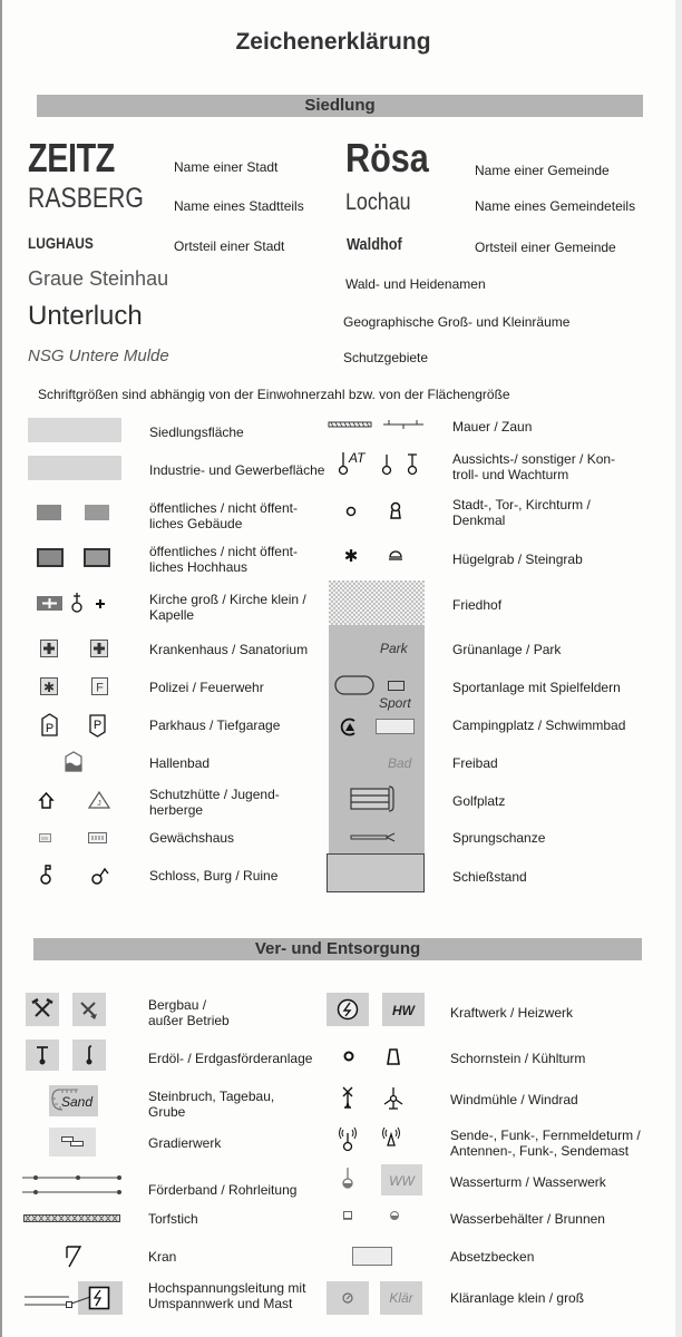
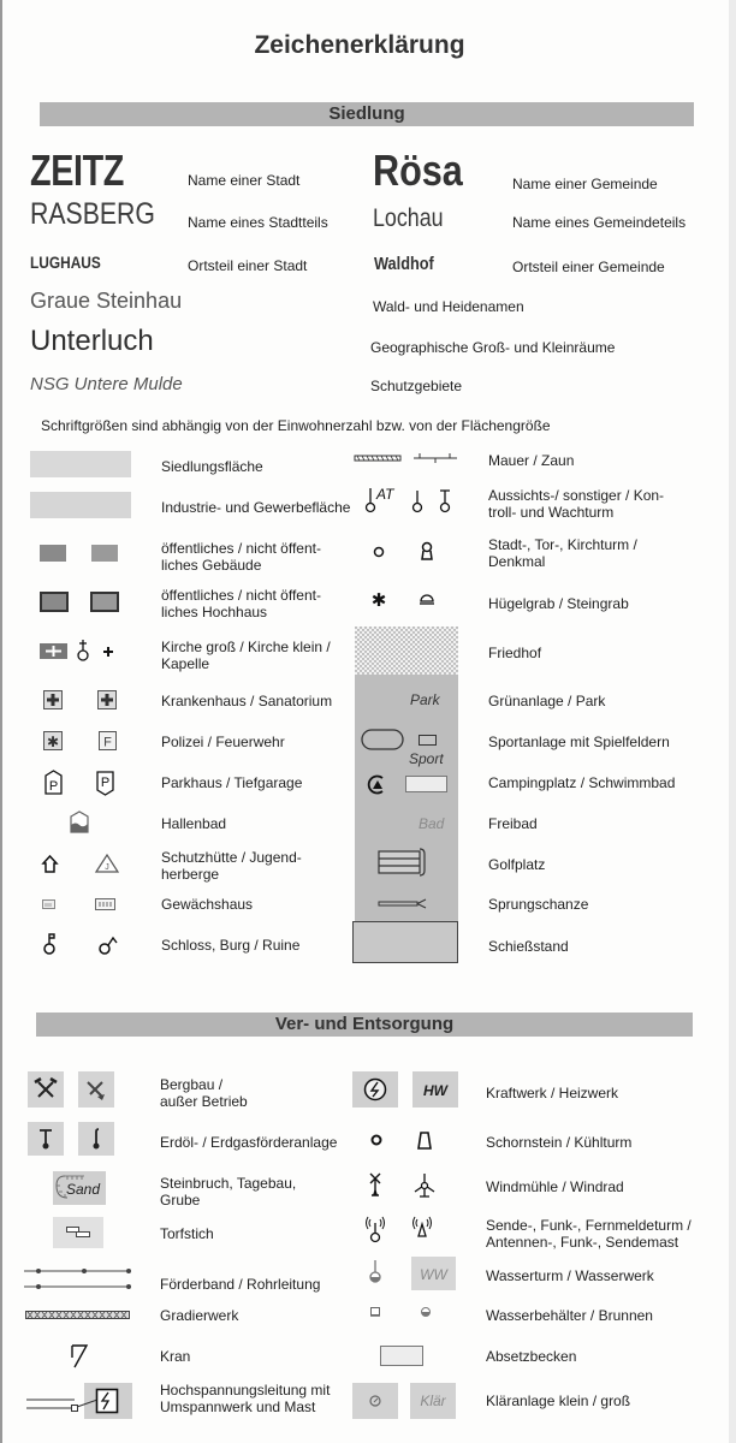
  Zeichenerklärung
  Siedlung
  ZEITZ
  Name einer Stadt
  Rösa
  Name einer Gemeinde
  RASBERG
  Name eines Stadtteils
  Lochau
  Name eines Gemeindeteils
  LUGHAUS
  Ortsteil einer Stadt
  Waldhof
  Ortsteil einer Gemeinde
  Graue Steinhau
  Wald- und Heidenamen
  Unterluch
  Geographische Groß- und Kleinräume
  NSG Untere Mulde
  Schutzgebiete
  Schriftgrößen sind abhängig von der Einwohnerzahl bzw. von der Flächengröße
  ✱
  F
  P
  P
  Siedlungsfläche
  Industrie- und Gewerbefläche
  öffentliches / nicht öffent-
  liches Gebäude
  öffentliches / nicht öffent-
  liches Hochhaus
  Kirche groß / Kirche klein /
  Kapelle
  Krankenhaus / Sanatorium
  Polizei / Feuerwehr
  Parkhaus / Tiefgarage
  Hallenbad
  Schutzhütte / Jugend-
  herberge
  Gewächshaus
  Schloss, Burg / Ruine
  AT
  ✱
  Park
  Sport
  Bad
  Mauer / Zaun
  Aussichts-/ sonstiger / Kon-
  troll- und Wachturm
  Stadt-, Tor-, Kirchturm /
  Denkmal
  Hügelgrab / Steingrab
  Friedhof
  Grünanlage / Park
  Sportanlage mit Spielfeldern
  Campingplatz / Schwimmbad
  Freibad
  Golfplatz
  Sprungschanze
  Schießstand
  Ver- und Entsorgung
  Sand
  Bergbau /
  außer Betrieb
  Erdöl- / Erdgasförderanlage
  Steinbruch, Tagebau,
  Grube
- Gradierwerk
+ Torfstich
  Förderband / Rohrleitung
- Torfstich
+ Gradierwerk
  Kran
  Hochspannungsleitung mit
  Umspannwerk und Mast
  HW
  WW
  Klär
  Kraftwerk / Heizwerk
  Schornstein / Kühlturm
  Windmühle / Windrad
  Sende-, Funk-, Fernmeldeturm /
  Antennen-, Funk-, Sendemast
  Wasserturm / Wasserwerk
  Wasserbehälter / Brunnen
  Absetzbecken
  Kläranlage klein / groß
